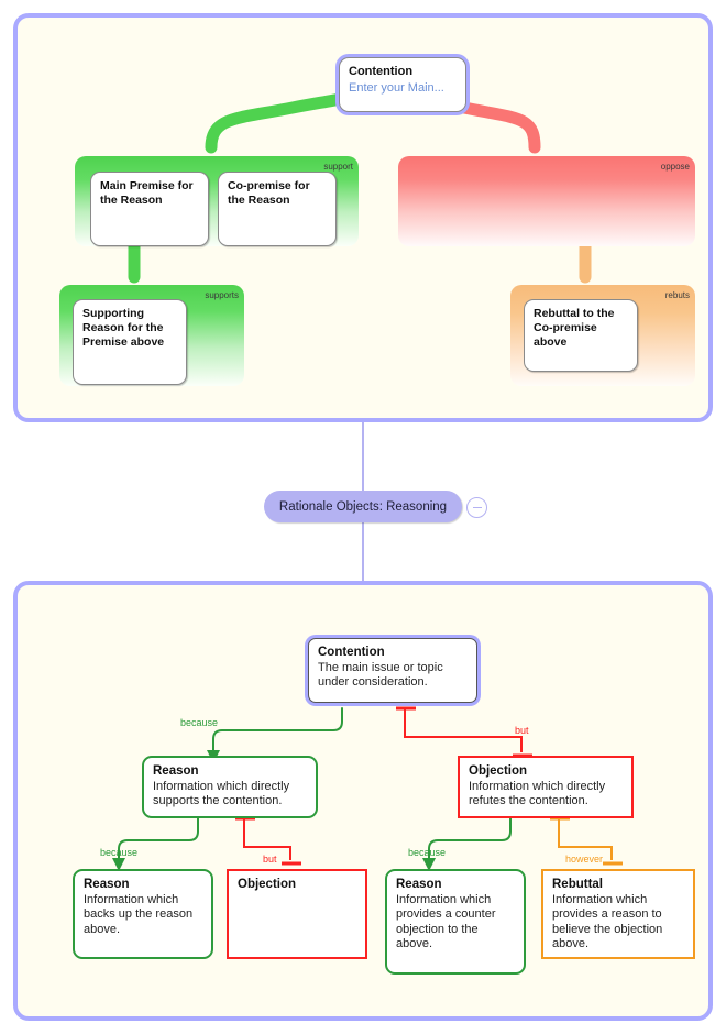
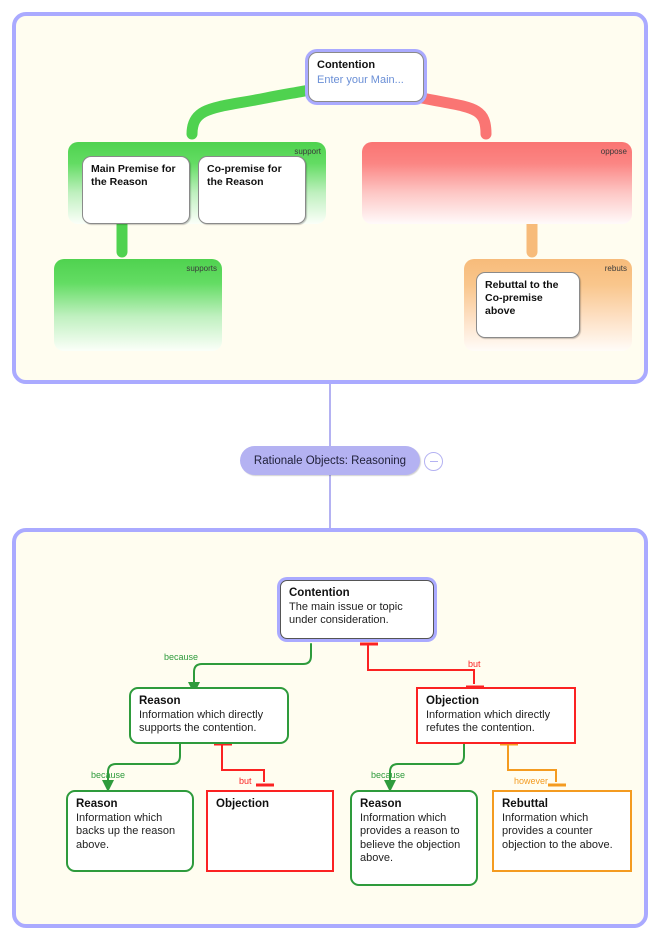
  support
  Main Premise for the Reason
  Co-premise for the Reason
  oppose
  supports
- Supporting Reason for the Premise above
  rebuts
  Rebuttal to the Co-premise above
  Contention
  Enter your Main...
  Rationale Objects: Reasoning
  because
  but
  because
  but
  because
  however
  Contention
  The main issue or topic under consideration.
  Reason
  Information which directly supports the contention.
  Objection
  Information which directly refutes the contention.
  Reason
  Information which backs up the reason above.
  Objection
  Reason
- Information which provides a counter objection to the above.
+ Information which provides a reason to believe the objection above.
  Rebuttal
- Information which provides a reason to believe the objection above.
+ Information which provides a counter objection to the above.
